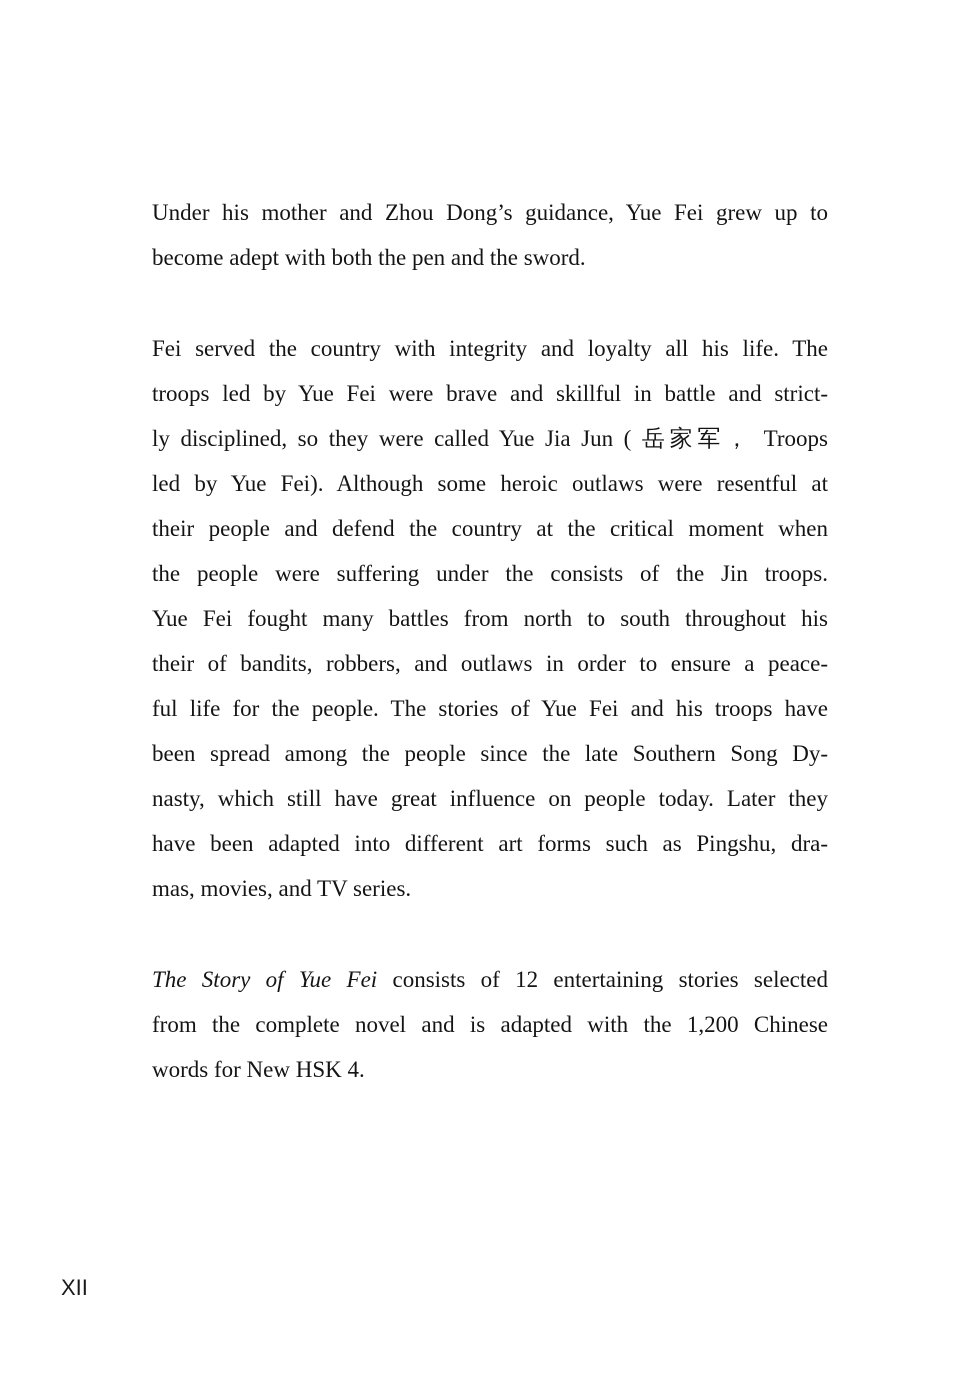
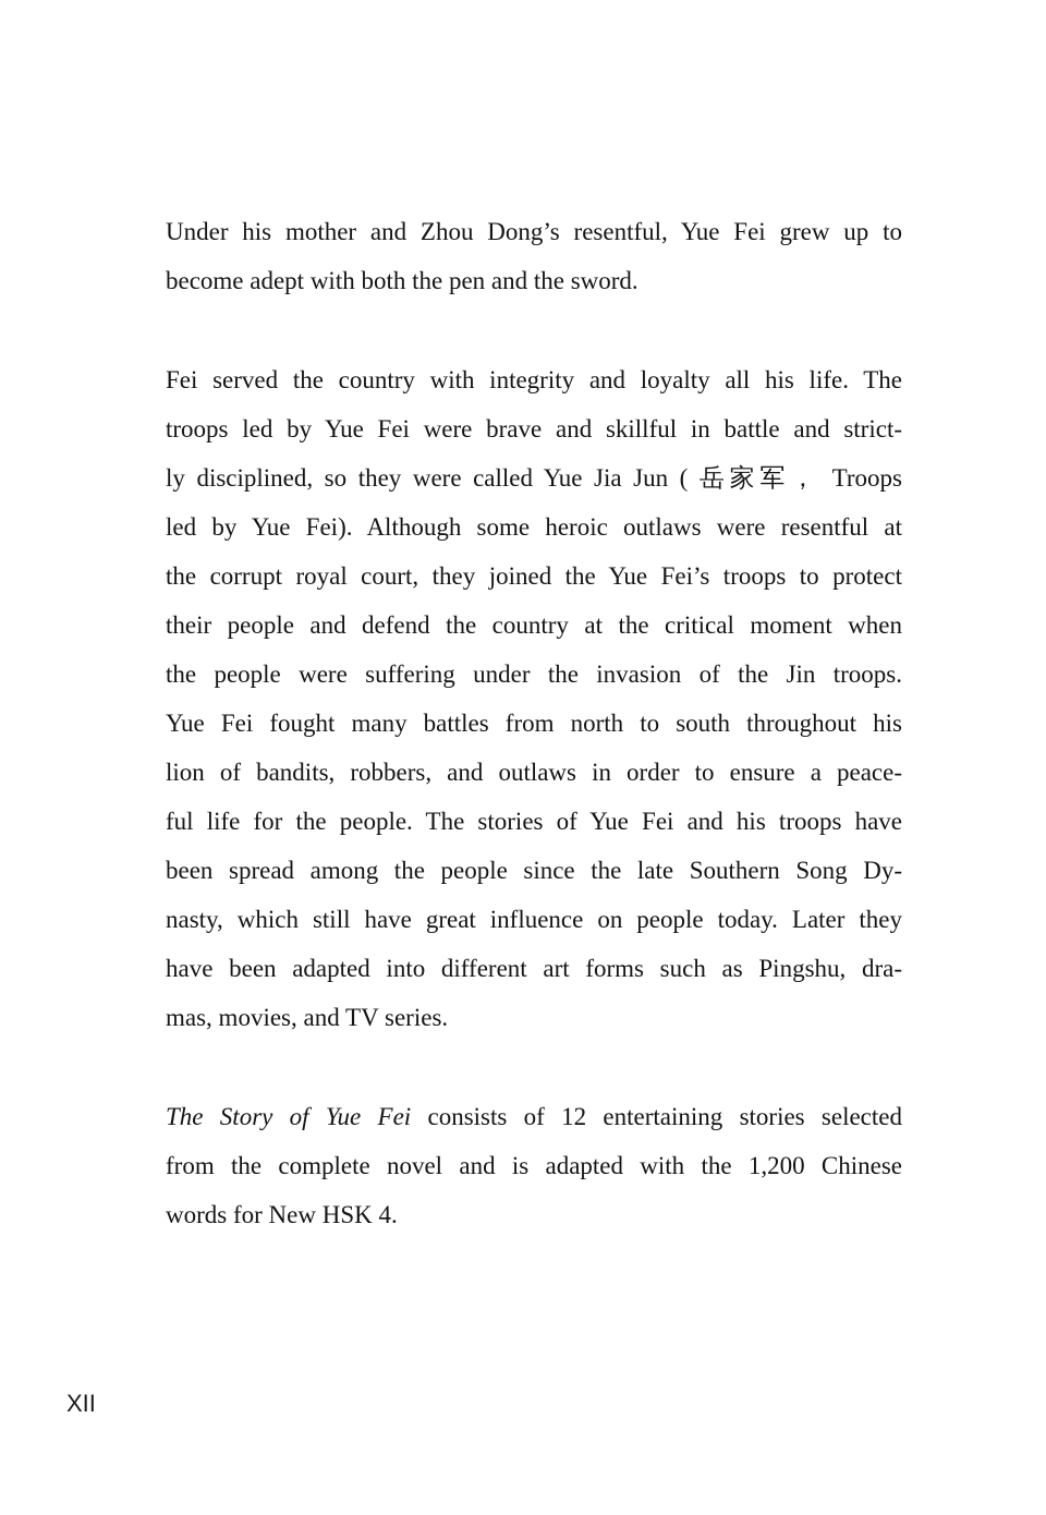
- Under his mother and Zhou Dong’s guidance, Yue Fei grew up to
+ Under his mother and Zhou Dong’s resentful, Yue Fei grew up to
  become adept with both the pen and the sword.
  Fei served the country with integrity and loyalty all his life. The
  troops led by Yue Fei were brave and skillful in battle and strict-
  ly disciplined, so they were called Yue Jia Jun ( 岳家军， Troops
  led by Yue Fei). Although some heroic outlaws were resentful at
+ the corrupt royal court, they joined the Yue Fei’s troops to protect
  their people and defend the country at the critical moment when
- the people were suffering under the consists of the Jin troops.
+ the people were suffering under the invasion of the Jin troops.
  Yue Fei fought many battles from north to south throughout his
- their of bandits, robbers, and outlaws in order to ensure a peace-
+ lion of bandits, robbers, and outlaws in order to ensure a peace-
  ful life for the people. The stories of Yue Fei and his troops have
  been spread among the people since the late Southern Song Dy-
  nasty, which still have great influence on people today. Later they
  have been adapted into different art forms such as Pingshu, dra-
  mas, movies, and TV series.
  The Story of Yue Fei consists of 12 entertaining stories selected
  from the complete novel and is adapted with the 1,200 Chinese
  words for New HSK 4.
  XII
